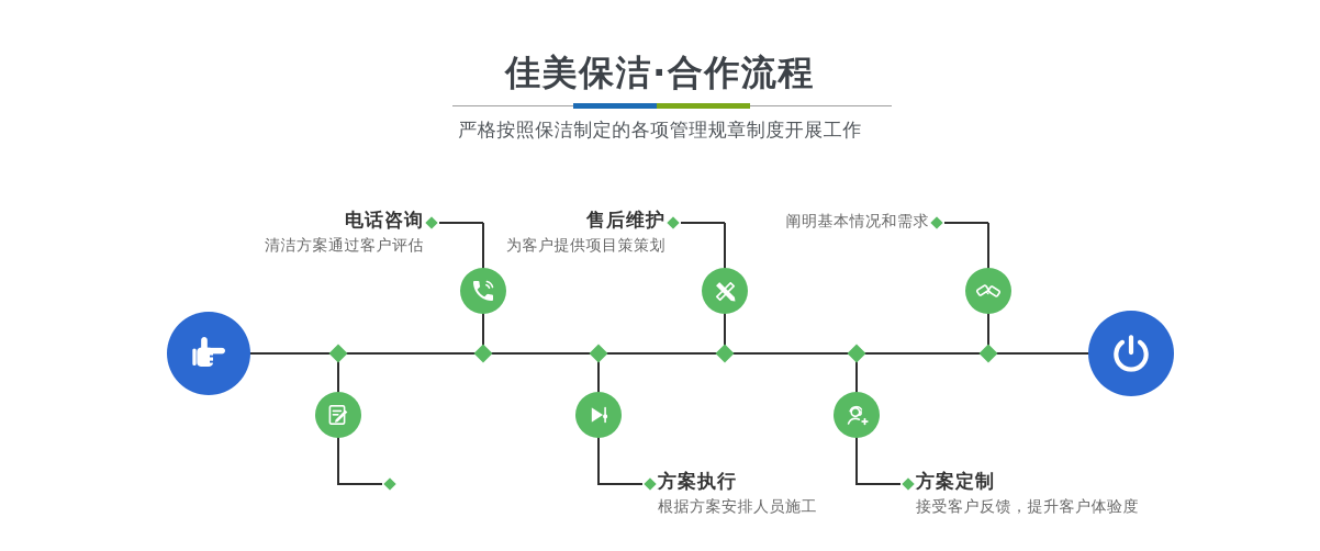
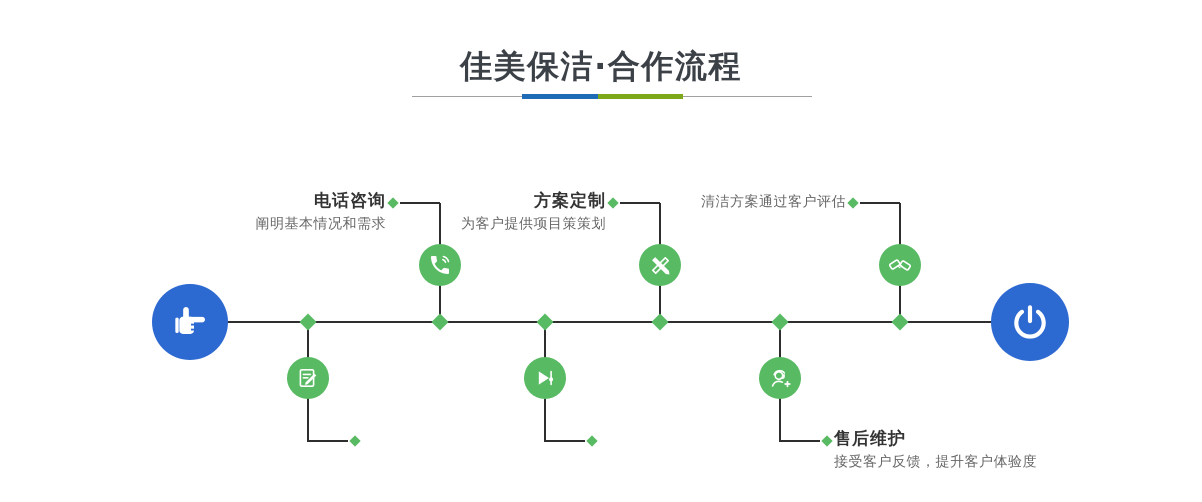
  佳美保洁·合作流程
- 严格按照保洁制定的各项管理规章制度开展工作
  电话咨询
- 清洁方案通过客户评估
+ 阐明基本情况和需求
- 方案执行
- 根据方案安排人员施工
- 售后维护
+ 方案定制
  为客户提供项目策策划
- 方案定制
+ 售后维护
  接受客户反馈，提升客户体验度
- 阐明基本情况和需求
+ 清洁方案通过客户评估
